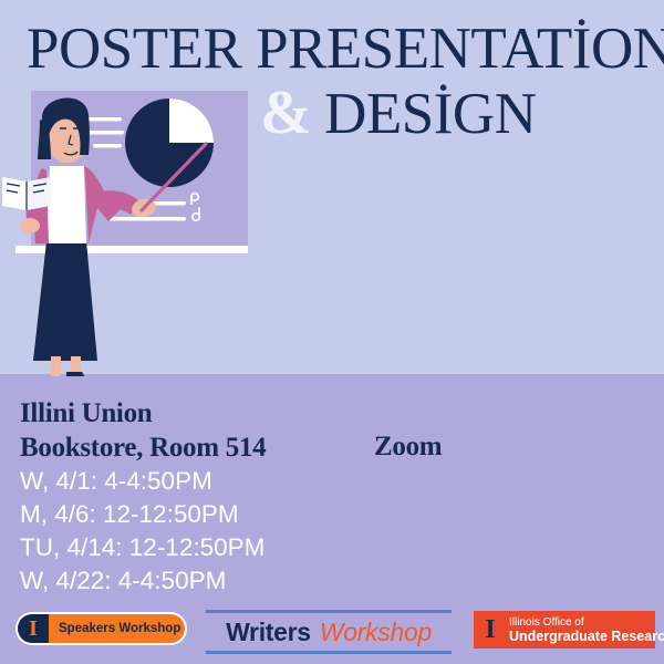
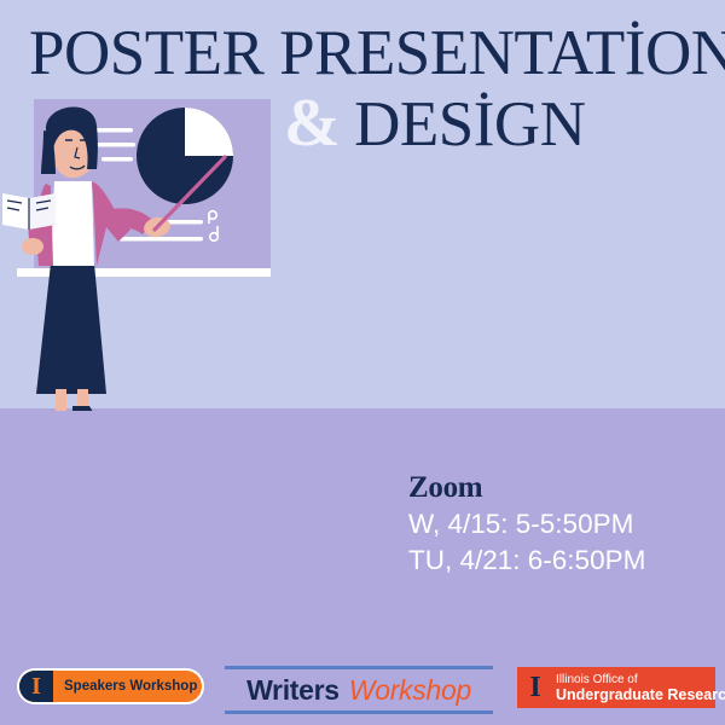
  POSTER PRESENTATİON
  & DESİGN
- Illini Union
- Bookstore, Room 514
- W, 4/1: 4-4:50PM
- M, 4/6: 12-12:50PM
- TU, 4/14: 12-12:50PM
- W, 4/22: 4-4:50PM
  Zoom
+ W, 4/15: 5-5:50PM
+ TU, 4/21: 6-6:50PM
  I
  Speakers Workshop
  Writers
  Workshop
  I
  Illinois Office of
  Undergraduate Researc
